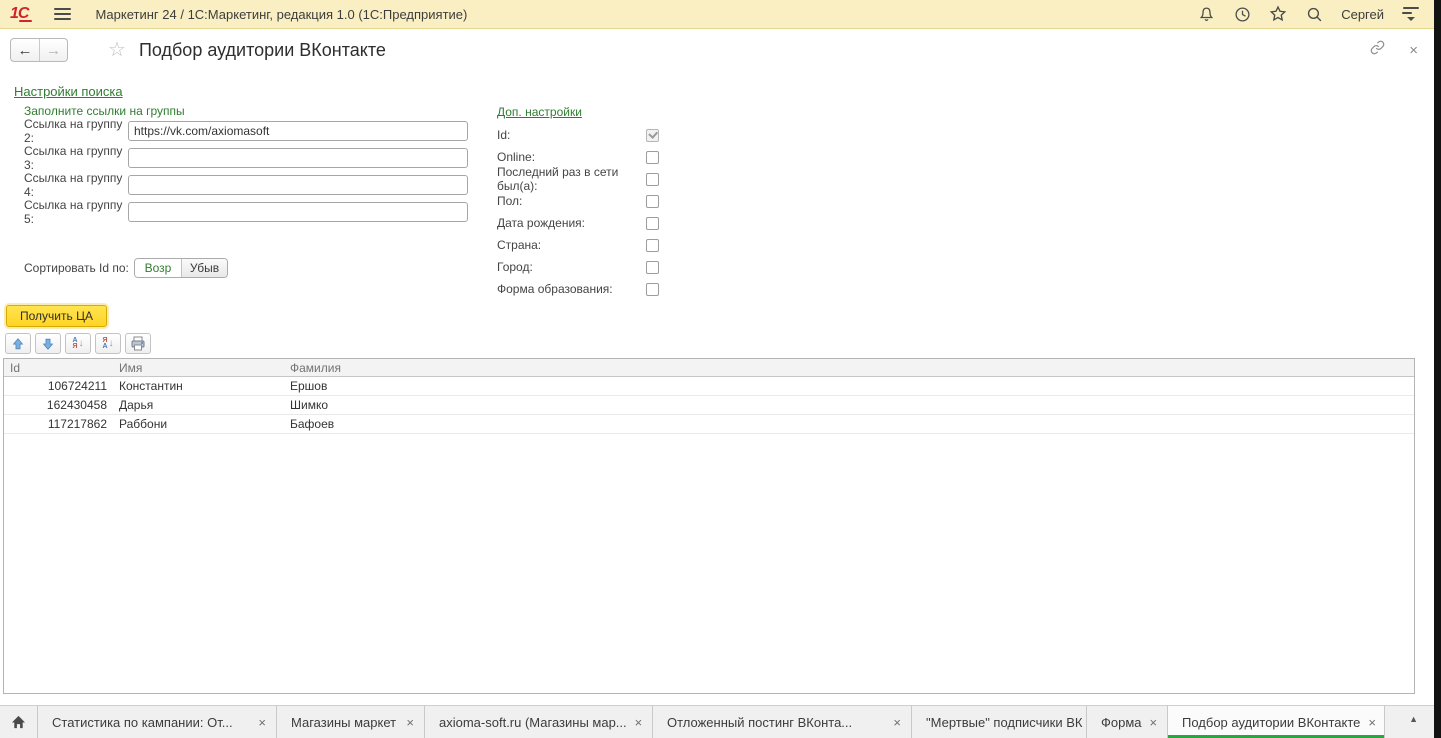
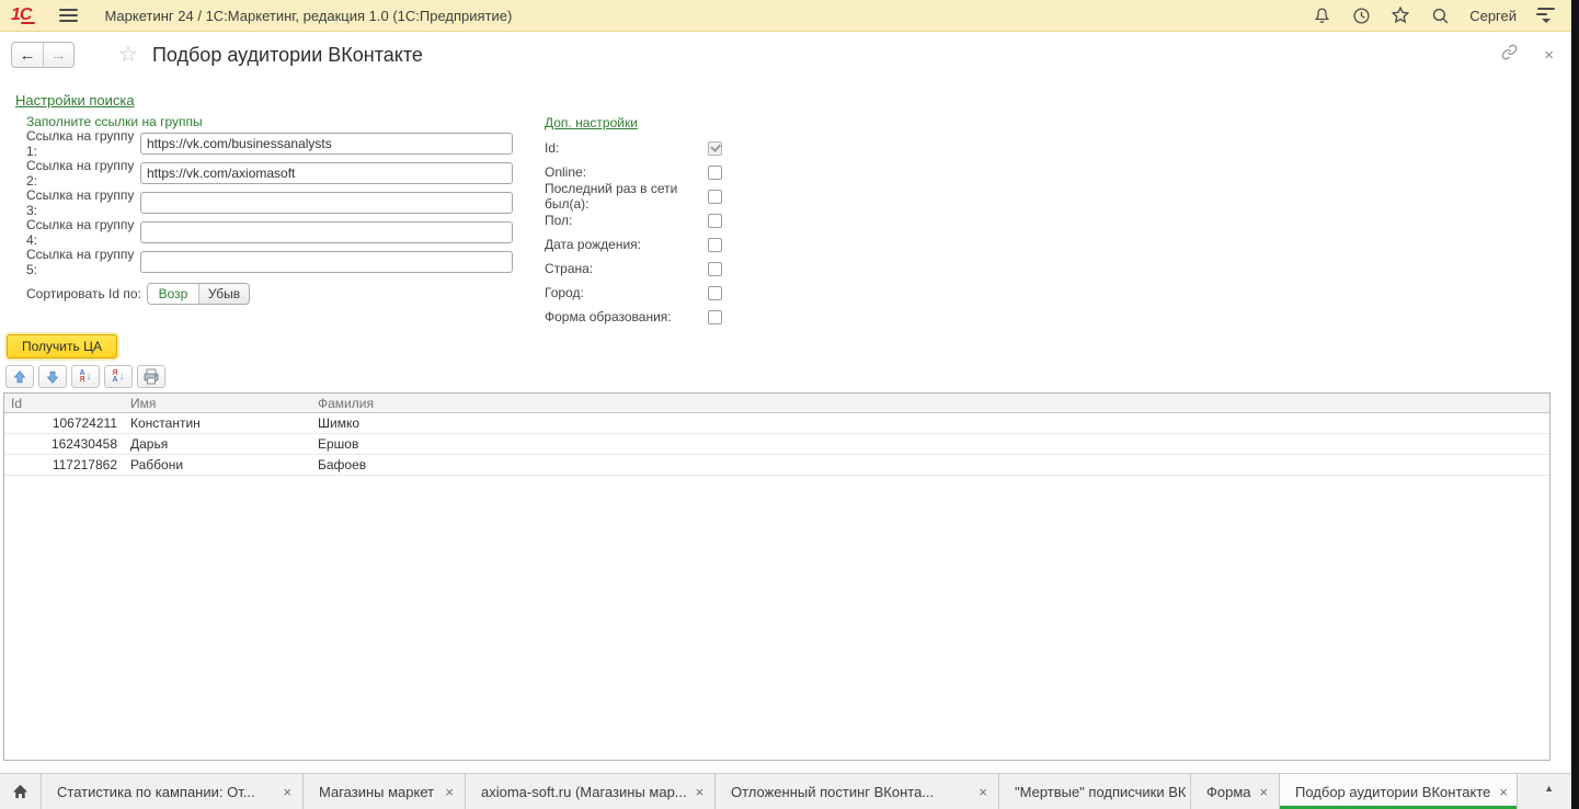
  1С
  Маркетинг 24 / 1С:Маркетинг, редакция 1.0 (1С:Предприятие)
  Сергей
  ←
  →
  ☆
  Подбор аудитории ВКонтакте
  ×
  Настройки поиска
  Заполните ссылки на группы
  Доп. настройки
+ Ссылка на группу 1:
+ https://vk.com/businessanalysts
  Ссылка на группу 2:
  https://vk.com/axiomasoft
  Ссылка на группу 3:
  Ссылка на группу 4:
  Ссылка на группу 5:
  Сортировать Id по:
  Возр
  Убыв
  Id:
  Online:
  Последний раз в сети был(а):
  Пол:
  Дата рождения:
  Страна:
  Город:
  Форма образования:
  Получить ЦА
  ↓
  ↓
  Id
  Имя
  Фамилия
  106724211
  Константин
- Ершов
+ Шимко
  162430458
  Дарья
- Шимко
+ Ершов
  117217862
  Раббони
  Бафоев
  Статистика по кампании: От...
  ×
  Магазины маркет
  ×
  axioma-soft.ru (Магазины мар...
  ×
  Отложенный постинг ВКонта...
  ×
  "Мертвые" подписчики ВК
  Форма
  ×
  Подбор аудитории ВКонтакте
  ×
  ▲
